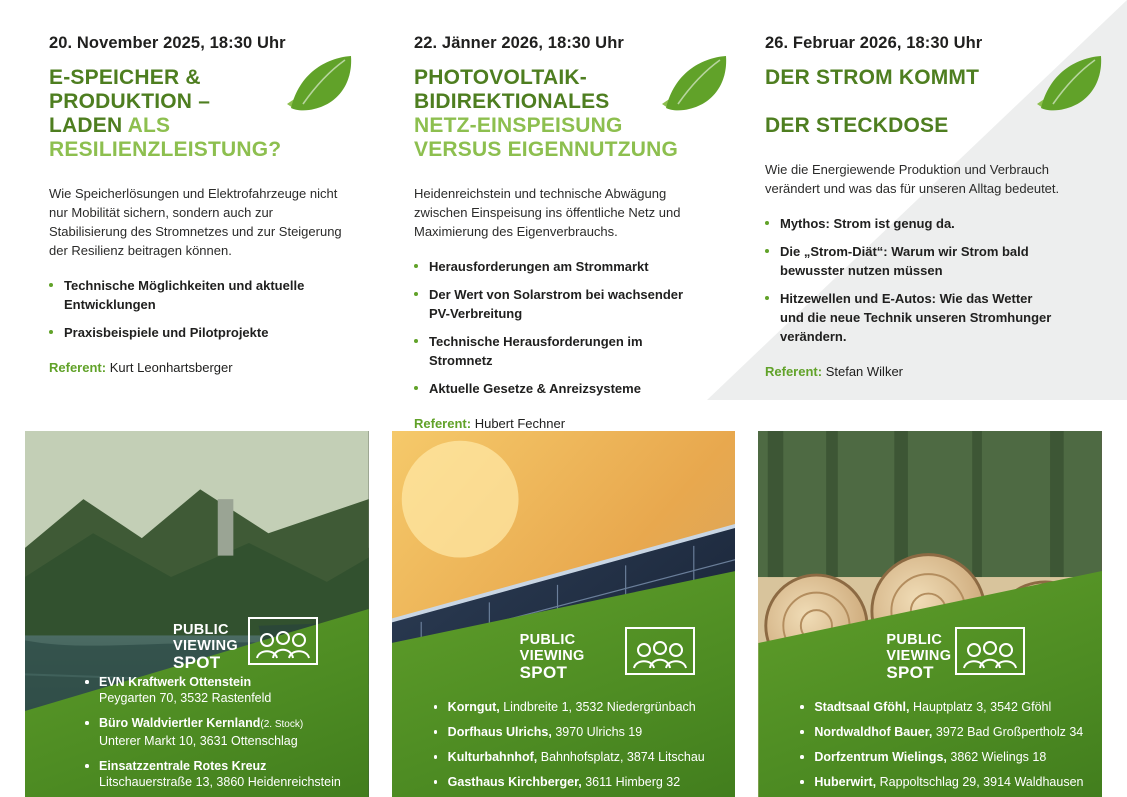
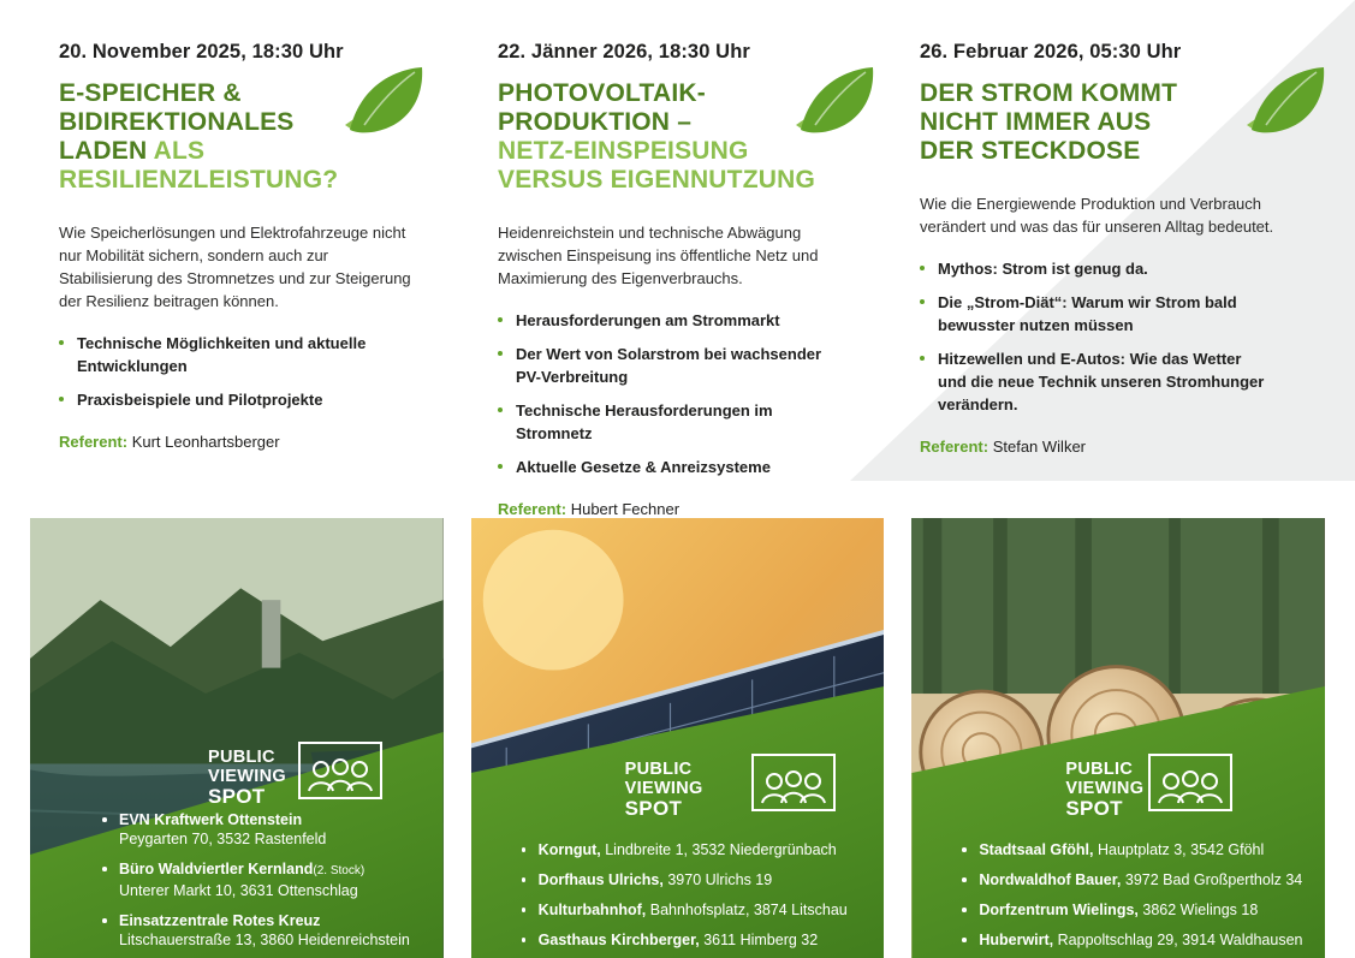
  20. November 2025, 18:30 Uhr
  E-SPEICHER &
- PRODUKTION –
+ BIDIREKTIONALES
  LADEN ALS
  RESILIENZLEISTUNG?
  Wie Speicherlösungen und Elektrofahrzeuge nicht nur Mobilität sichern, sondern auch zur Stabilisierung des Stromnetzes und zur Steigerung der Resilienz beitragen können.
  Technische Möglichkeiten und aktuelle Entwicklungen
  Praxisbeispiele und Pilotprojekte
  Referent: Kurt Leonhartsberger
  22. Jänner 2026, 18:30 Uhr
  PHOTOVOLTAIK-
- BIDIREKTIONALES
+ PRODUKTION –
  NETZ-EINSPEISUNG
  VERSUS EIGENNUTZUNG
  Heidenreichstein und technische Abwägung zwischen Einspeisung ins öffentliche Netz und Maximierung des Eigenverbrauchs.
  Herausforderungen am Strommarkt
  Der Wert von Solarstrom bei wachsender PV-Verbreitung
  Technische Herausforderungen im Stromnetz
  Aktuelle Gesetze & Anreizsysteme
  Referent: Hubert Fechner
- 26. Februar 2026, 18:30 Uhr
+ 26. Februar 2026, 05:30 Uhr
  DER STROM KOMMT
+ NICHT IMMER AUS
  DER STECKDOSE
  Wie die Energiewende Produktion und Verbrauch verändert und was das für unseren Alltag bedeutet.
  Mythos: Strom ist genug da.
  Die „Strom-Diät“: Warum wir Strom bald bewusster nutzen müssen
  Hitzewellen und E-Autos: Wie das Wetter und die neue Technik unseren Stromhunger verändern.
  Referent: Stefan Wilker
  PUBLIC
  VIEWING
  SPOT
  EVN Kraftwerk Ottenstein
  Peygarten 70, 3532 Rastenfeld
  Büro Waldviertler Kernland(2. Stock)
  Unterer Markt 10, 3631 Ottenschlag
  Einsatzzentrale Rotes Kreuz
  Litschauerstraße 13, 3860 Heidenreichstein
  PUBLIC
  VIEWING
  SPOT
  Korngut, Lindbreite 1, 3532 Niedergrünbach
  Dorfhaus Ulrichs, 3970 Ulrichs 19
  Kulturbahnhof, Bahnhofsplatz, 3874 Litschau
  Gasthaus Kirchberger, 3611 Himberg 32
  PUBLIC
  VIEWING
  SPOT
  Stadtsaal Gföhl, Hauptplatz 3, 3542 Gföhl
  Nordwaldhof Bauer, 3972 Bad Großpertholz 34
  Dorfzentrum Wielings, 3862 Wielings 18
  Huberwirt, Rappoltschlag 29, 3914 Waldhausen
